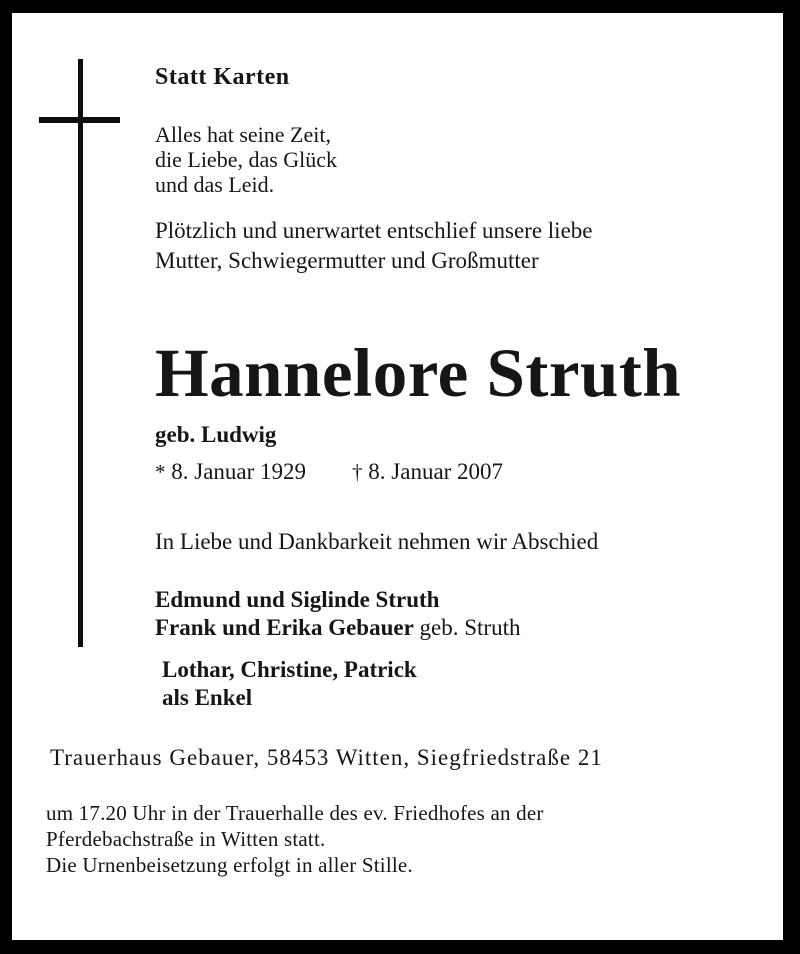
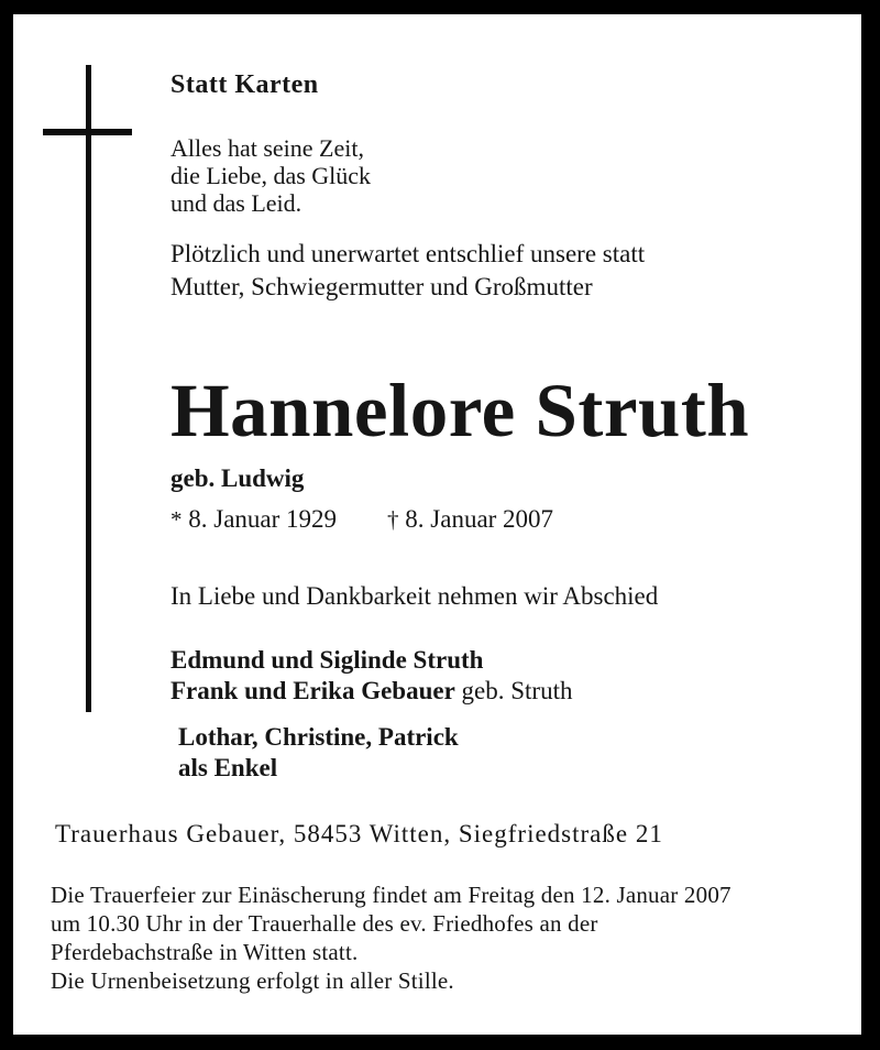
  Statt Karten
  Alles hat seine Zeit,
  die Liebe, das Glück
  und das Leid.
- Plötzlich und unerwartet entschlief unsere liebe
+ Plötzlich und unerwartet entschlief unsere statt
  Mutter, Schwiegermutter und Großmutter
  Hannelore Struth
  geb. Ludwig
  * 8. Januar 1929 † 8. Januar 2007
  In Liebe und Dankbarkeit nehmen wir Abschied
  Edmund und Siglinde Struth
  Frank und Erika Gebauer geb. Struth
  Lothar, Christine, Patrick
  als Enkel
  Trauerhaus Gebauer, 58453 Witten, Siegfriedstraße 21
+ Die Trauerfeier zur Einäscherung findet am Freitag den 12. Januar 2007
- um 17.20 Uhr in der Trauerhalle des ev. Friedhofes an der
+ um 10.30 Uhr in der Trauerhalle des ev. Friedhofes an der
  Pferdebachstraße in Witten statt.
  Die Urnenbeisetzung erfolgt in aller Stille.
